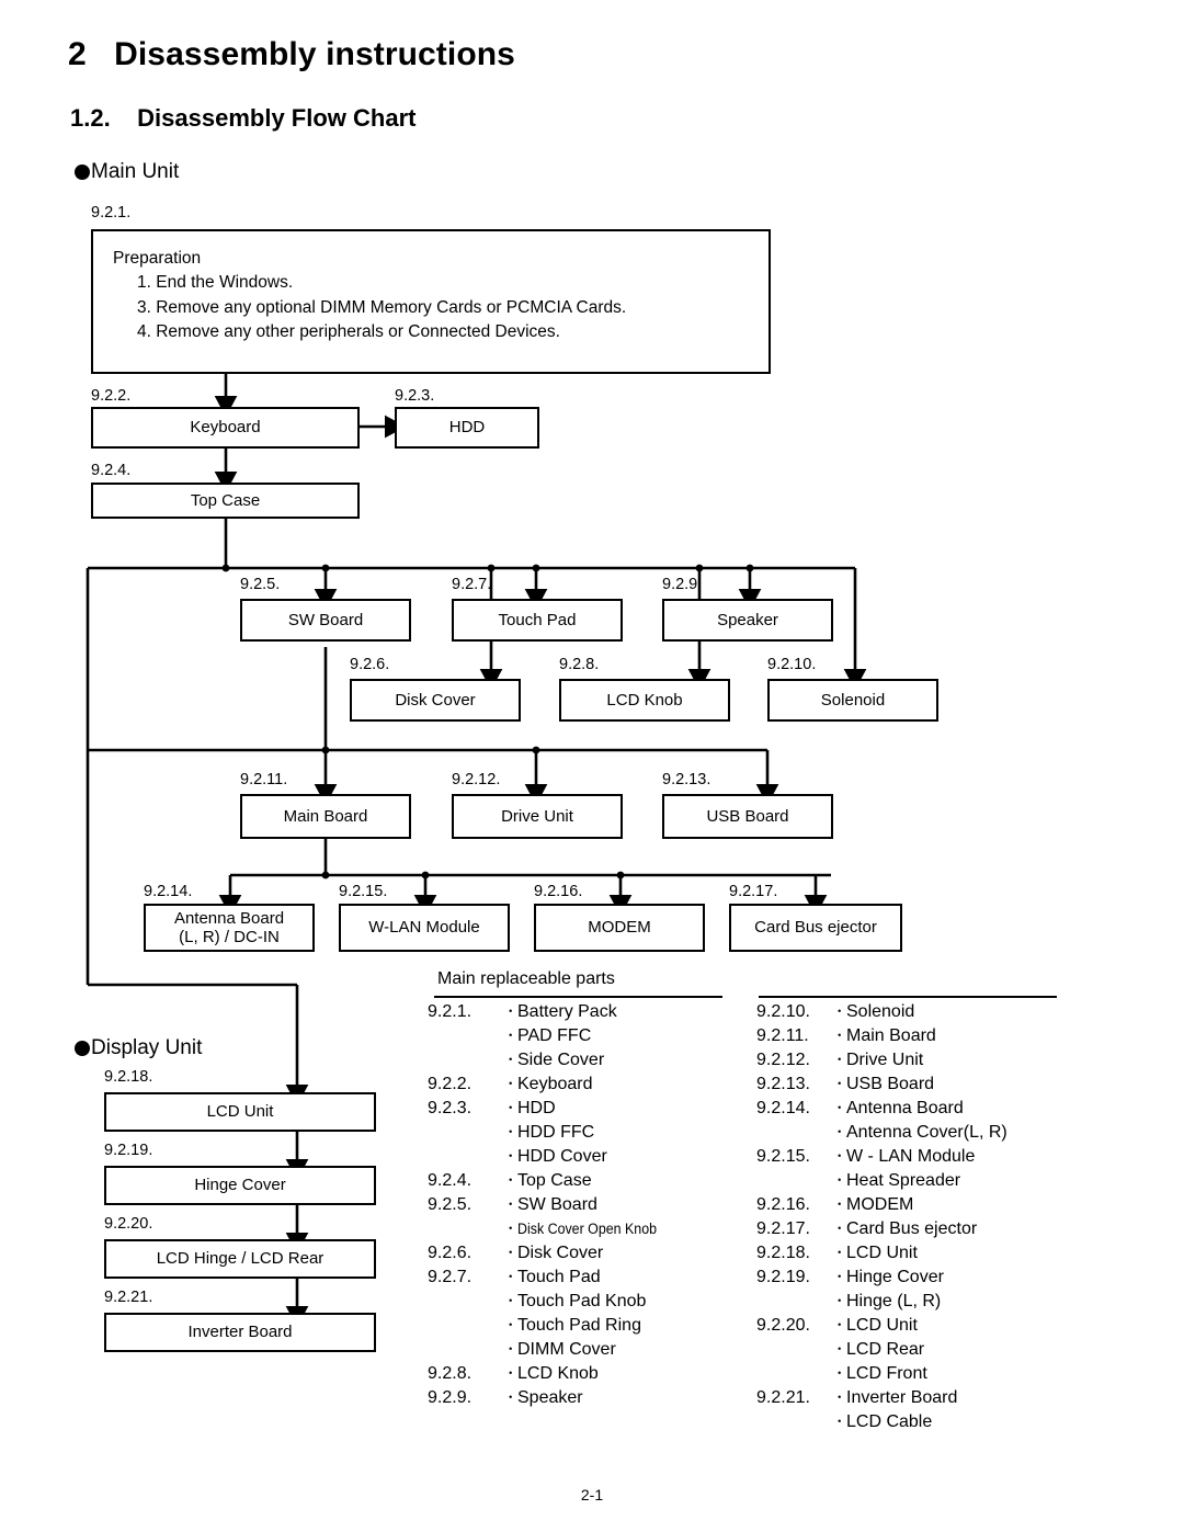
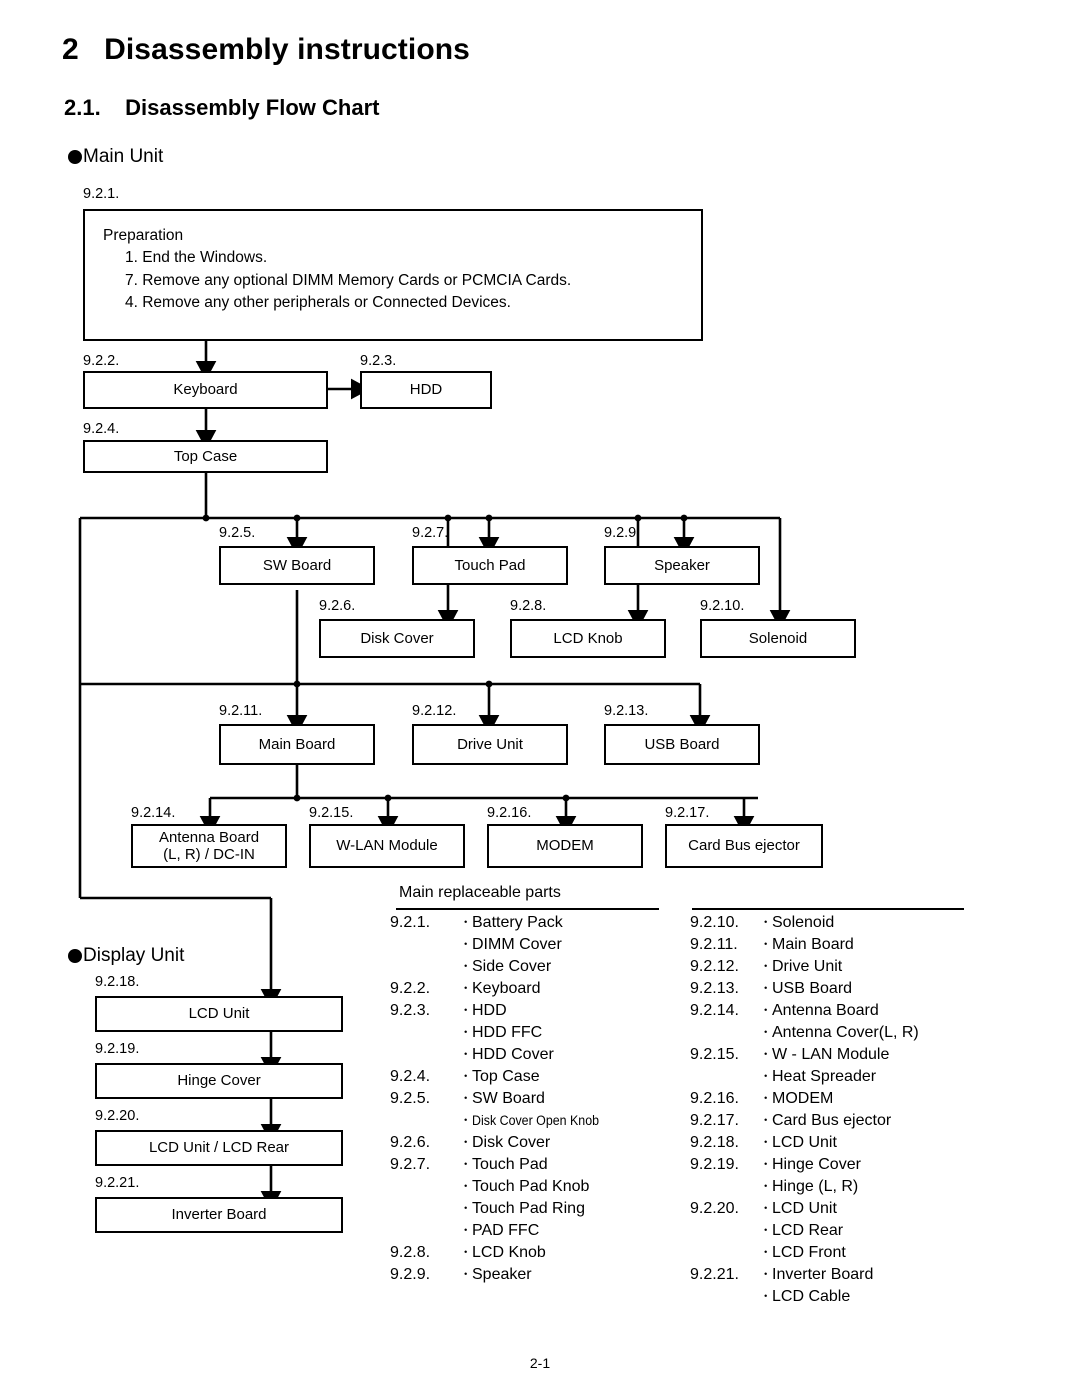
  2 Disassembly instructions
- 1.2. Disassembly Flow Chart
+ 2.1. Disassembly Flow Chart
  Main Unit
  Display Unit
  9.2.1.
  Preparation
  1. End the Windows.
- 3. Remove any optional DIMM Memory Cards or PCMCIA Cards.
+ 7. Remove any optional DIMM Memory Cards or PCMCIA Cards.
  4. Remove any other peripherals or Connected Devices.
  9.2.2.
  Keyboard
  9.2.3.
  HDD
  9.2.4.
  Top Case
  9.2.5.
  SW Board
  9.2.7.
  Touch Pad
  9.2.9.
  Speaker
  9.2.6.
  Disk Cover
  9.2.8.
  LCD Knob
  9.2.10.
  Solenoid
  9.2.11.
  Main Board
  9.2.12.
  Drive Unit
  9.2.13.
  USB Board
  9.2.14.
  Antenna Board
  (L, R) / DC-IN
  9.2.15.
  W-LAN Module
  9.2.16.
  MODEM
  9.2.17.
  Card Bus ejector
  9.2.18.
  LCD Unit
  9.2.19.
  Hinge Cover
  9.2.20.
- LCD Hinge / LCD Rear
+ LCD Unit / LCD Rear
  9.2.21.
  Inverter Board
  Main replaceable parts
  9.2.1.
  ・
  Battery Pack
  ・
- PAD FFC
+ DIMM Cover
  ・
  Side Cover
  9.2.2.
  ・
  Keyboard
  9.2.3.
  ・
  HDD
  ・
  HDD FFC
  ・
  HDD Cover
  9.2.4.
  ・
  Top Case
  9.2.5.
  ・
  SW Board
  ・
  Disk Cover Open Knob
  9.2.6.
  ・
  Disk Cover
  9.2.7.
  ・
  Touch Pad
  ・
  Touch Pad Knob
  ・
  Touch Pad Ring
  ・
- DIMM Cover
+ PAD FFC
  9.2.8.
  ・
  LCD Knob
  9.2.9.
  ・
  Speaker
  9.2.10.
  ・
  Solenoid
  9.2.11.
  ・
  Main Board
  9.2.12.
  ・
  Drive Unit
  9.2.13.
  ・
  USB Board
  9.2.14.
  ・
  Antenna Board
  ・
  Antenna Cover(L, R)
  9.2.15.
  ・
  W - LAN Module
  ・
  Heat Spreader
  9.2.16.
  ・
  MODEM
  9.2.17.
  ・
  Card Bus ejector
  9.2.18.
  ・
  LCD Unit
  9.2.19.
  ・
  Hinge Cover
  ・
  Hinge (L, R)
  9.2.20.
  ・
  LCD Unit
  ・
  LCD Rear
  ・
  LCD Front
  9.2.21.
  ・
  Inverter Board
  ・
  LCD Cable
  2-1
